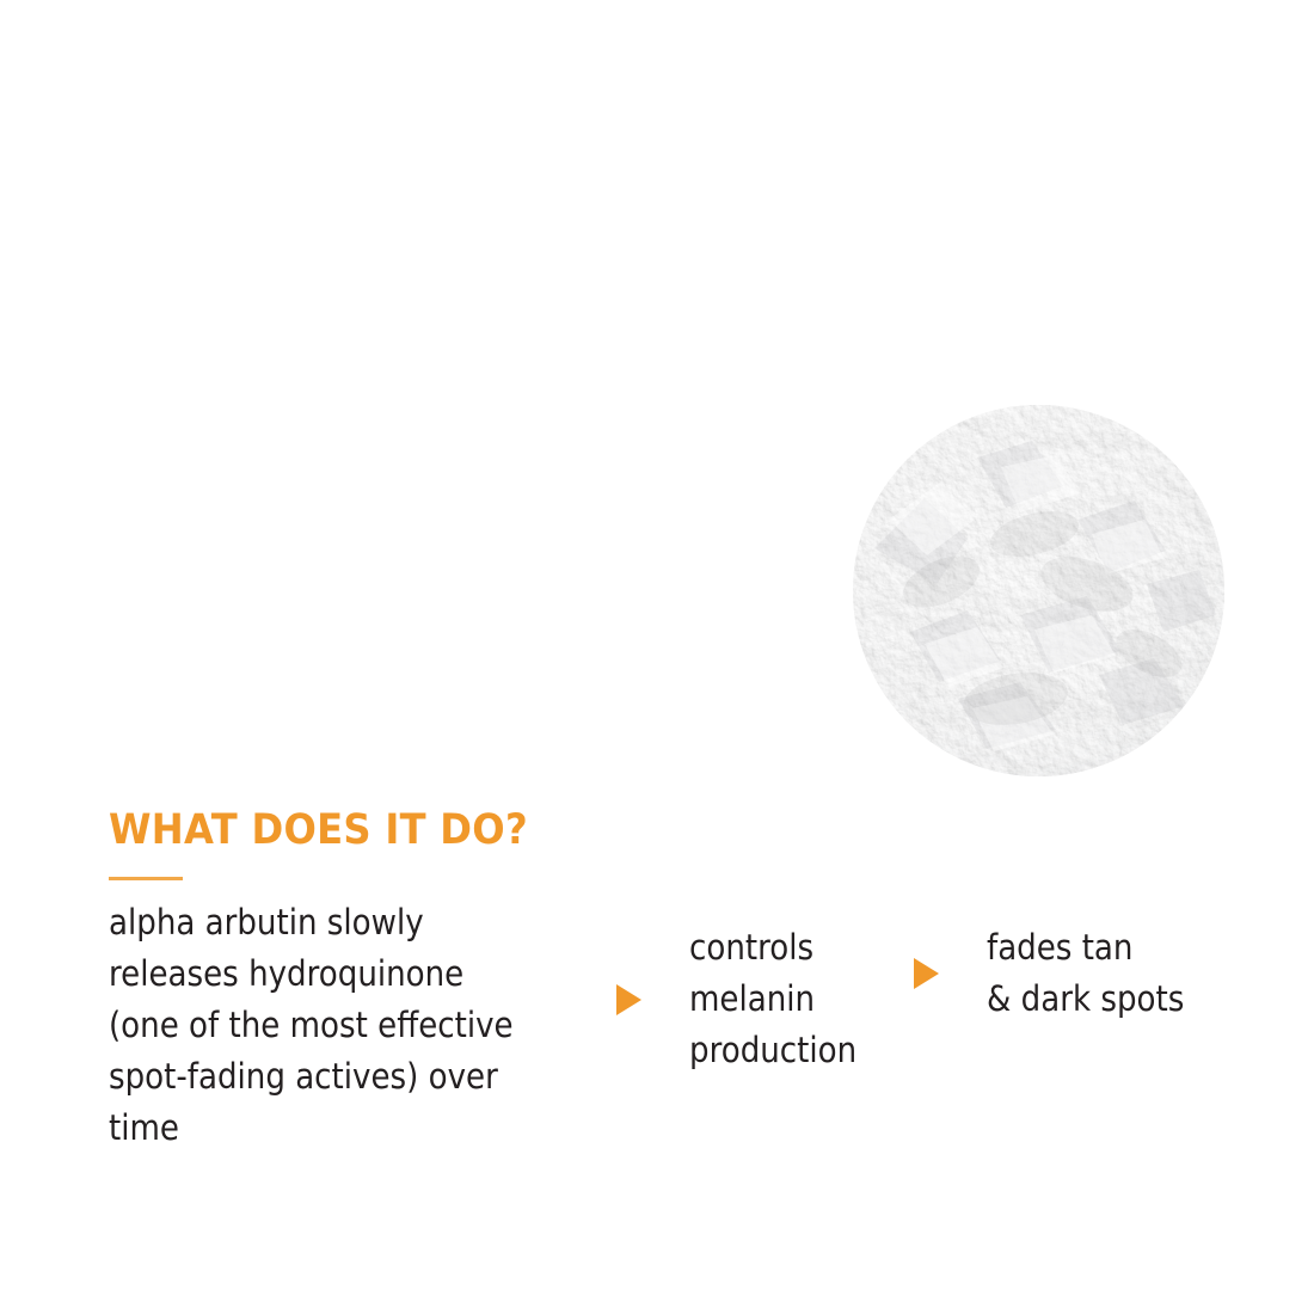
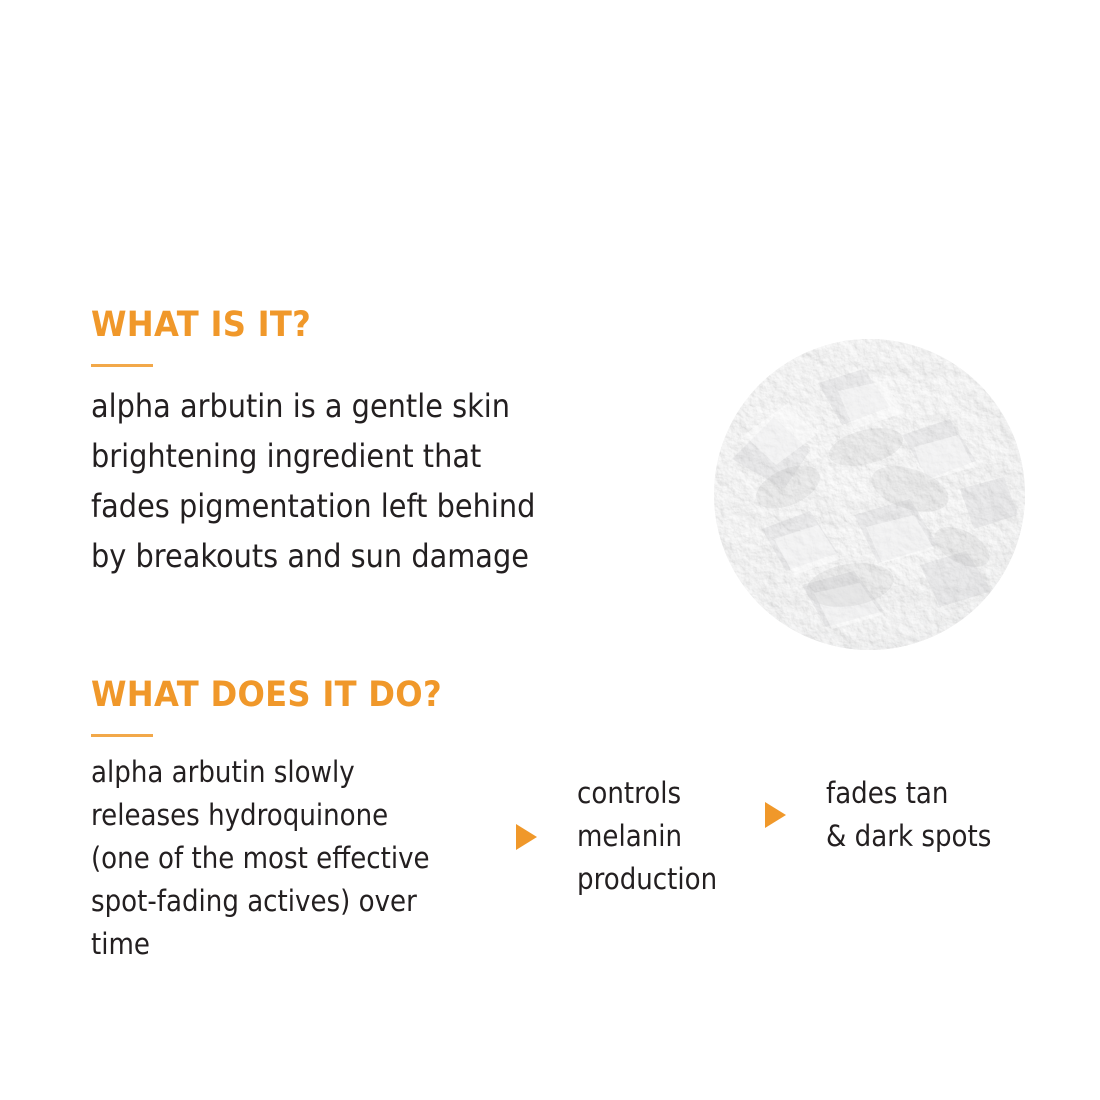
+ WHAT IS IT?
+ alpha arbutin is a gentle skin
+ brightening ingredient that
+ fades pigmentation left behind
+ by breakouts and sun damage
  WHAT DOES IT DO?
  alpha arbutin slowly
  releases hydroquinone
  (one of the most effective
  spot-fading actives) over
  time
  controls
  melanin
  production
  fades tan
  & dark spots
